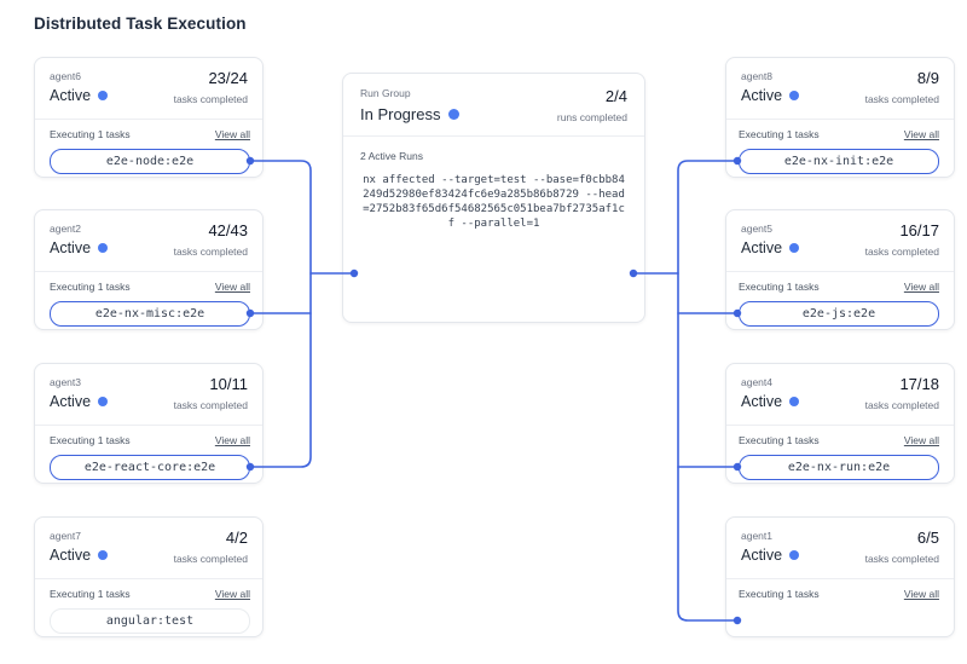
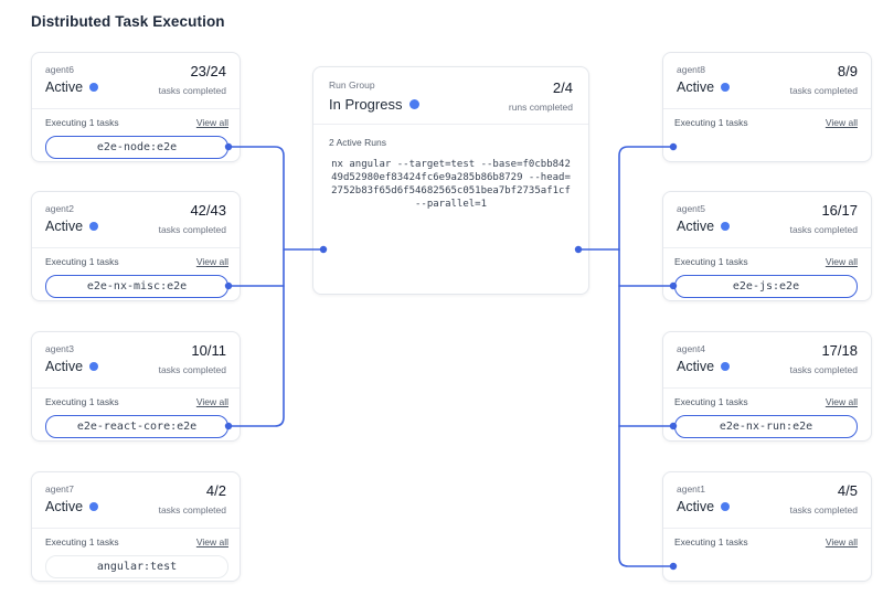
  Distributed Task Execution
  agent6
  Active
  23/24
  tasks completed
  Executing 1 tasks
  View all
  e2e-node:e2e
  agent2
  Active
  42/43
  tasks completed
  Executing 1 tasks
  View all
  e2e-nx-misc:e2e
  agent3
  Active
  10/11
  tasks completed
  Executing 1 tasks
  View all
  e2e-react-core:e2e
  agent7
  Active
  4/2
  tasks completed
  Executing 1 tasks
  View all
  angular:test
  Run Group
  In Progress
  2/4
  runs completed
  2 Active Runs
- nx affected --target=test --base=f0cbb84249d52980ef83424fc6e9a285b86b8729 --head=2752b83f65d6f54682565c051bea7bf2735af1cf --parallel=1
+ nx angular --target=test --base=f0cbb84249d52980ef83424fc6e9a285b86b8729 --head=2752b83f65d6f54682565c051bea7bf2735af1cf --parallel=1
  agent8
  Active
  8/9
  tasks completed
  Executing 1 tasks
  View all
- e2e-nx-init:e2e
  agent5
  Active
  16/17
  tasks completed
  Executing 1 tasks
  View all
  e2e-js:e2e
  agent4
  Active
  17/18
  tasks completed
  Executing 1 tasks
  View all
  e2e-nx-run:e2e
  agent1
  Active
- 6/5
+ 4/5
  tasks completed
  Executing 1 tasks
  View all
